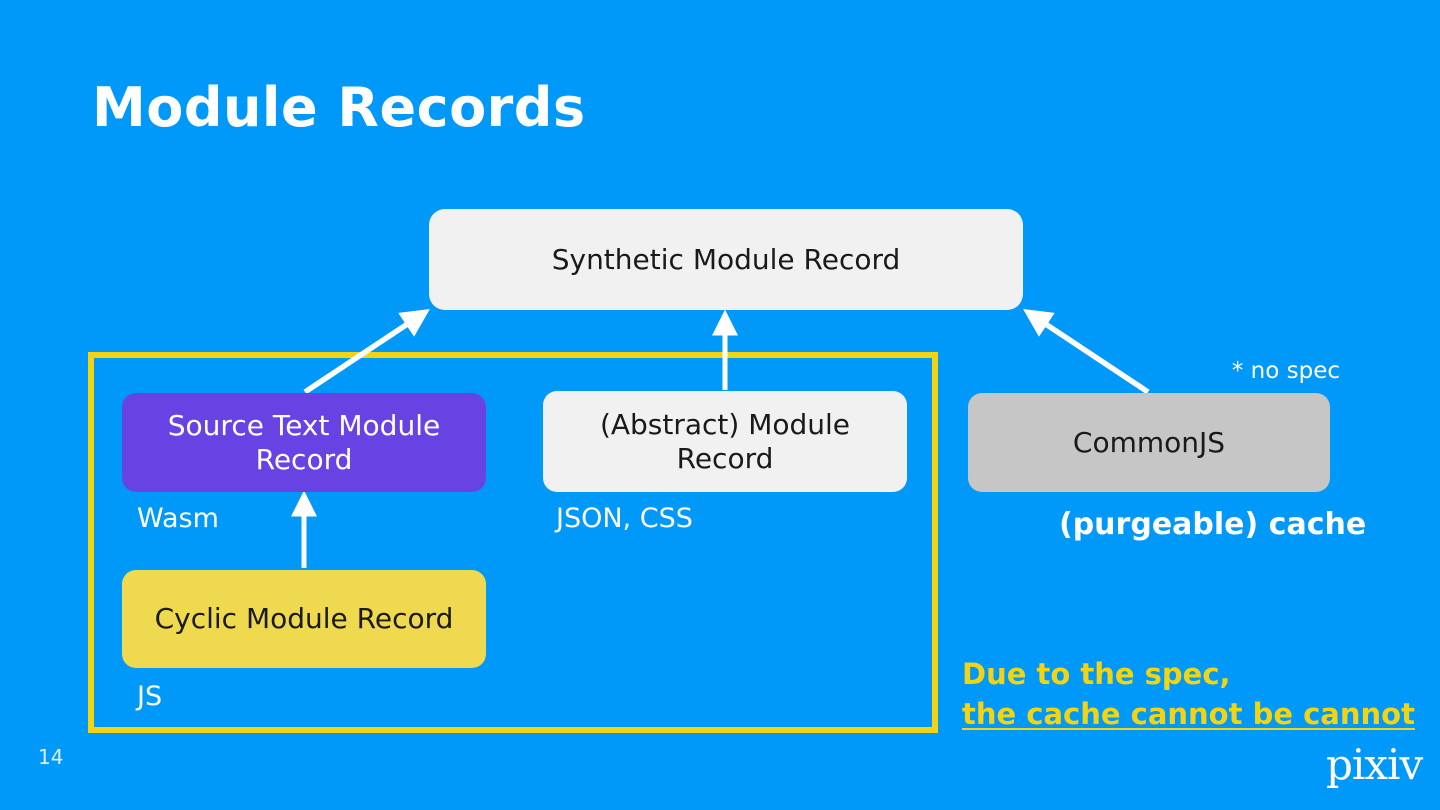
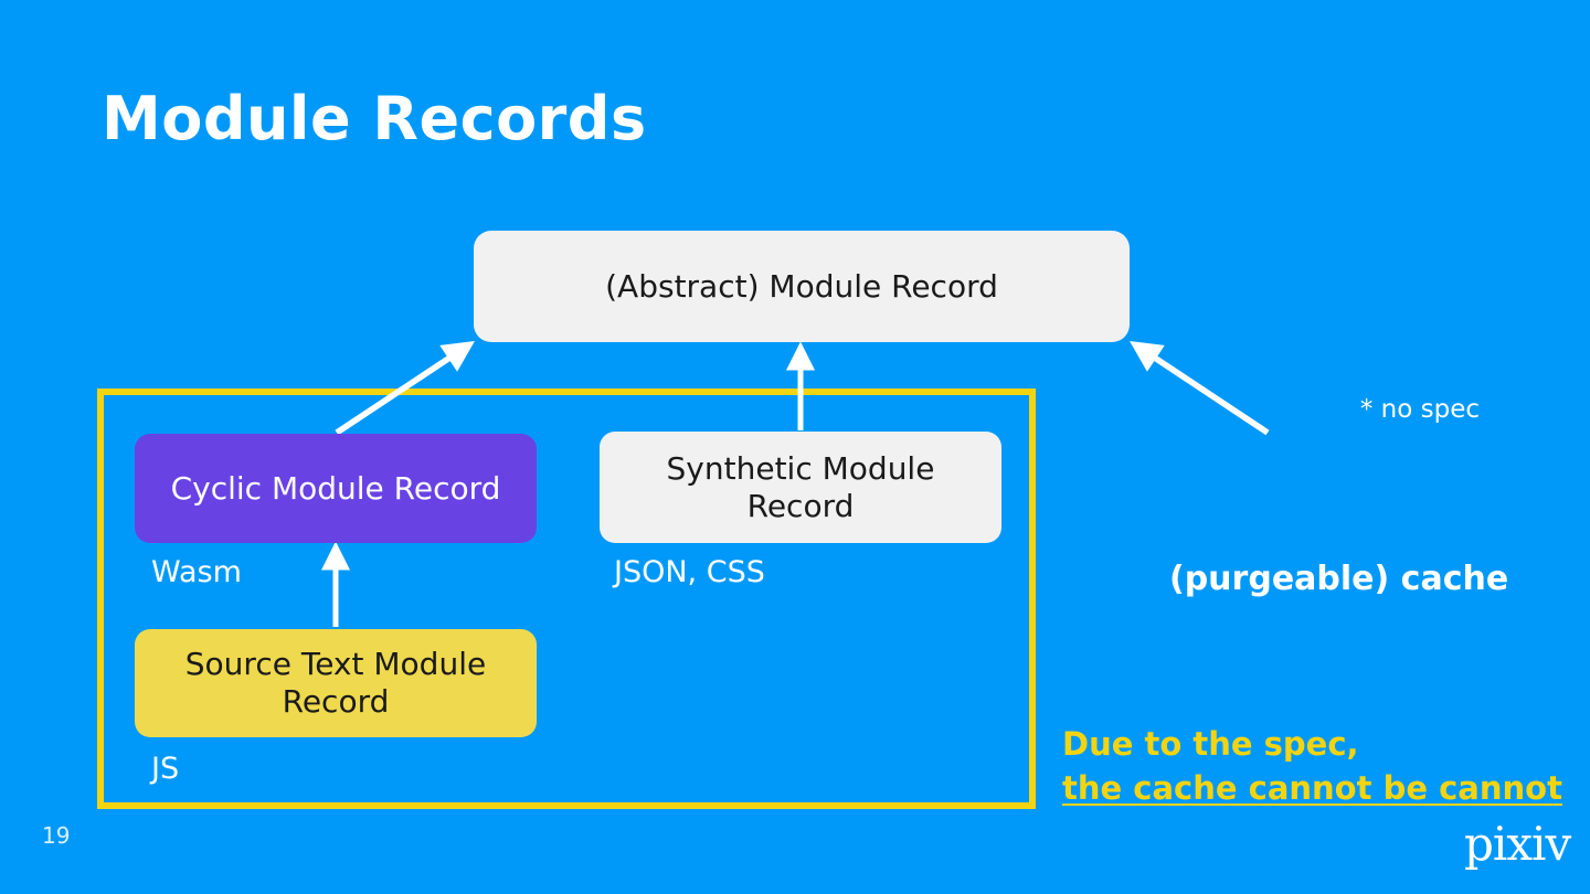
  Module Records
- Synthetic Module Record
+ (Abstract) Module Record
- Source Text Module Record
+ Cyclic Module Record
- (Abstract) Module Record
+ Synthetic Module Record
- CommonJS
- Cyclic Module Record
+ Source Text Module Record
  Wasm
  JSON, CSS
  JS
  (purgeable) cache
  * no spec
  Due to the spec,
  the cache cannot be cannot
- 14
+ 19
  pixiv
